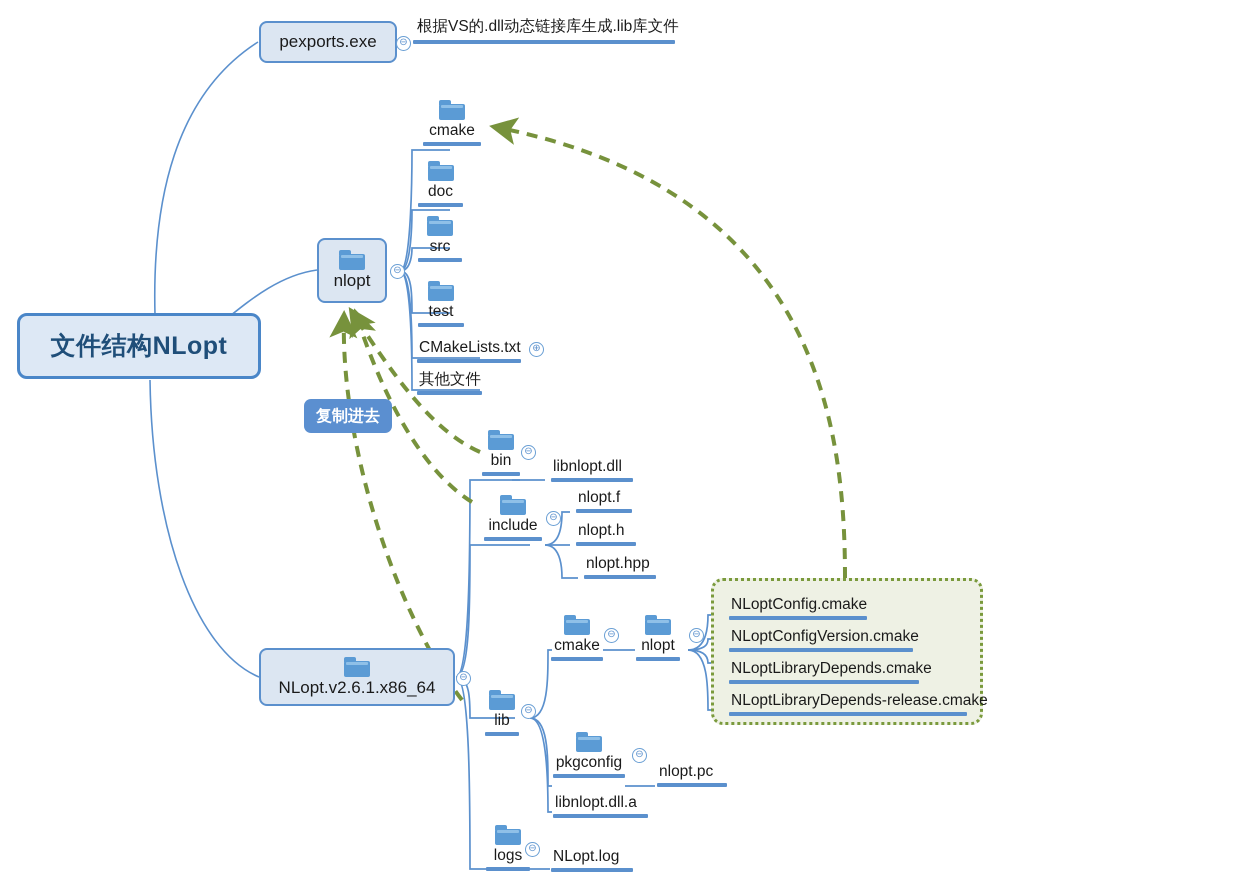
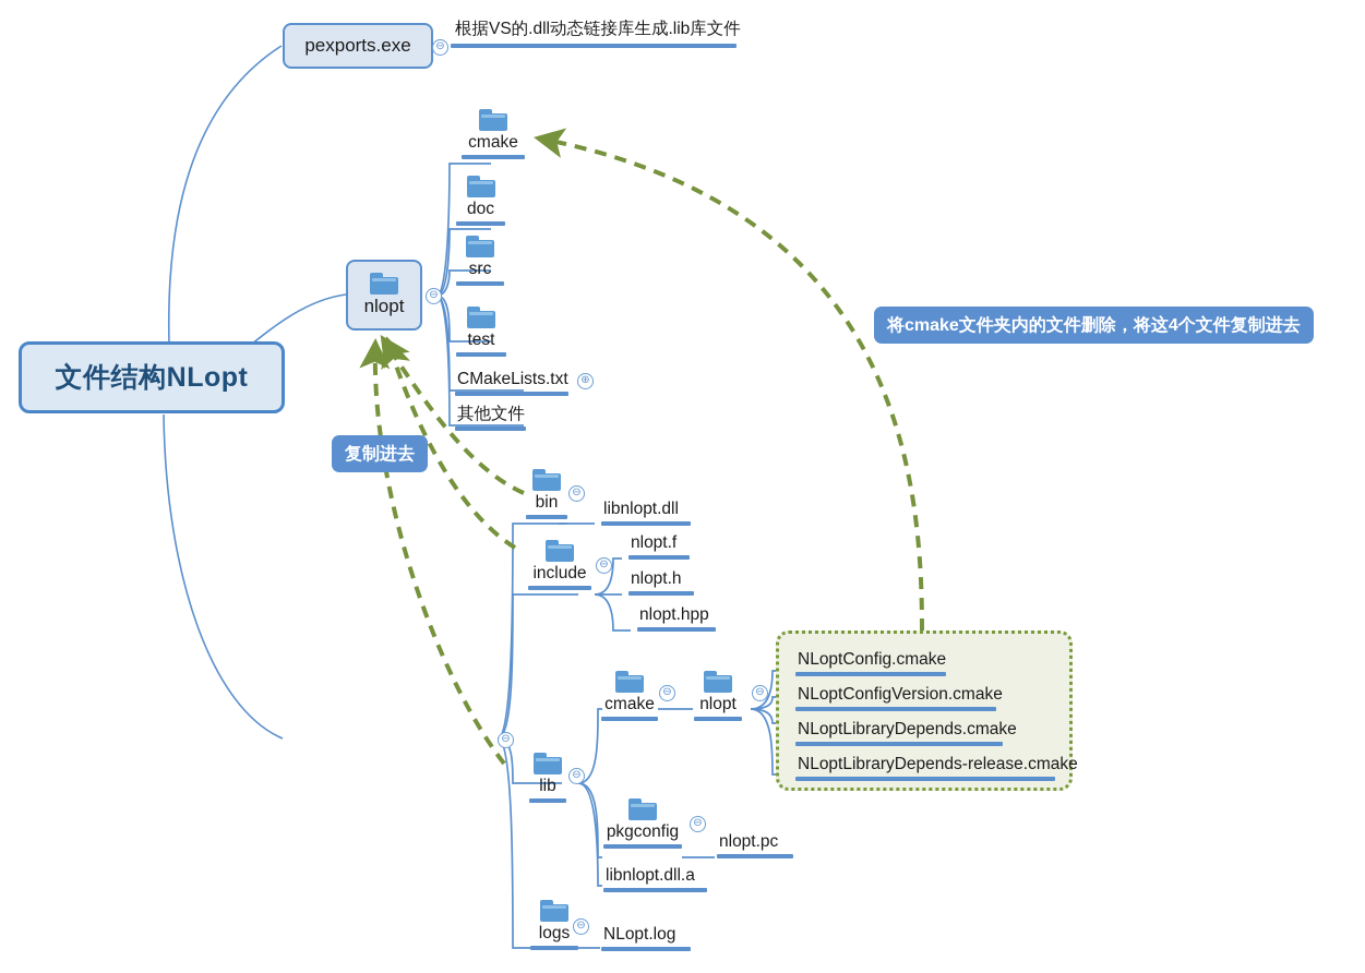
  文件结构NLopt
  pexports.exe
  ⊖
  根据VS的.dll动态链接库生成.lib库文件
  nlopt
  ⊖
  cmake
  doc
  src
  test
  CMakeLists.txt
  ⊕
  其他文件
- NLopt.v2.6.1.x86_64
  ⊖
  bin
  ⊖
  libnlopt.dll
  include
  ⊖
  nlopt.f
  nlopt.h
  nlopt.hpp
  lib
  ⊖
  cmake
  ⊖
  nlopt
  ⊖
  NLoptConfig.cmake
  NLoptConfigVersion.cmake
  NLoptLibraryDepends.cmake
  NLoptLibraryDepends-release.cmake
  pkgconfig
  ⊖
  nlopt.pc
  libnlopt.dll.a
  logs
  ⊖
  NLopt.log
  复制进去
+ 将cmake文件夹内的文件删除，将这4个文件复制进去
